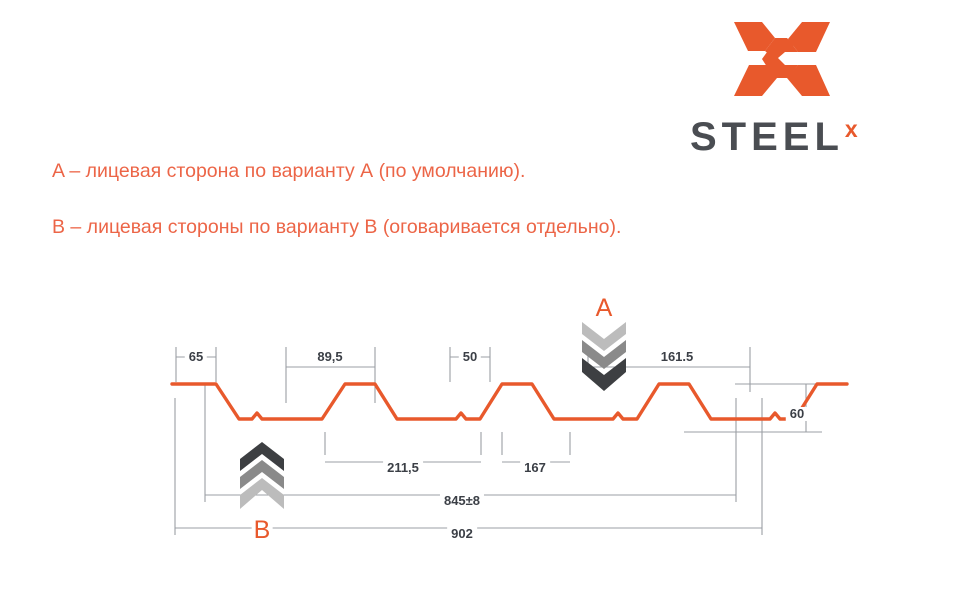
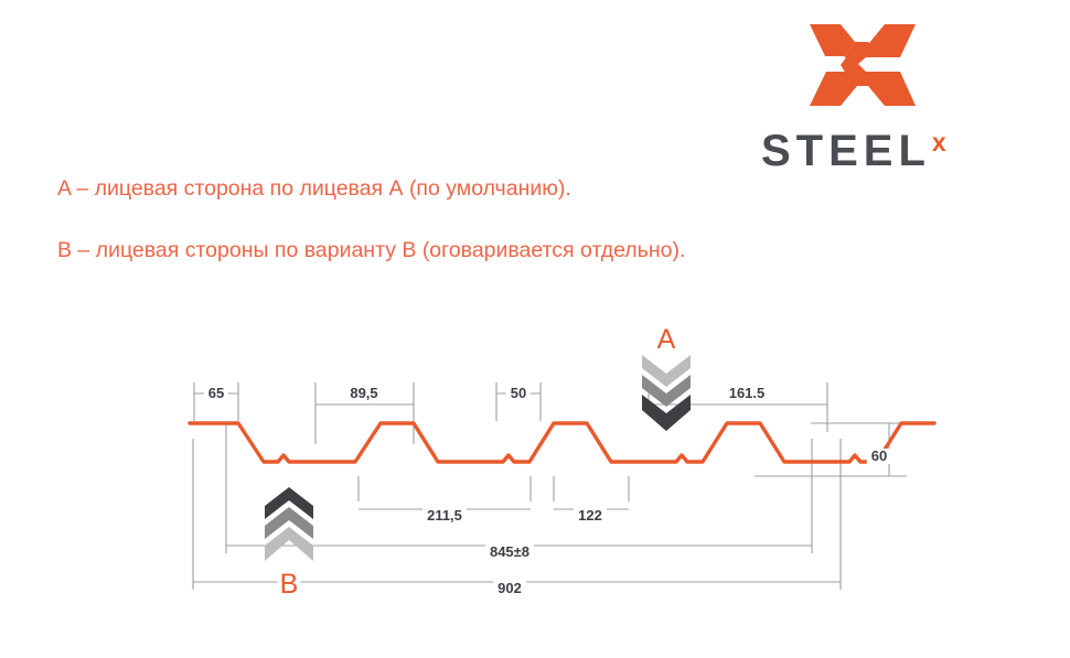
  STEELx
- A – лицевая сторона по варианту А (по умолчанию).
+ A – лицевая сторона по лицевая А (по умолчанию).
  В – лицевая стороны по варианту В (оговаривается отдельно).
  65
  89,5
  50
  161.5
  60
  211,5
- 167
+ 122
  845±8
  902
  A
  B
